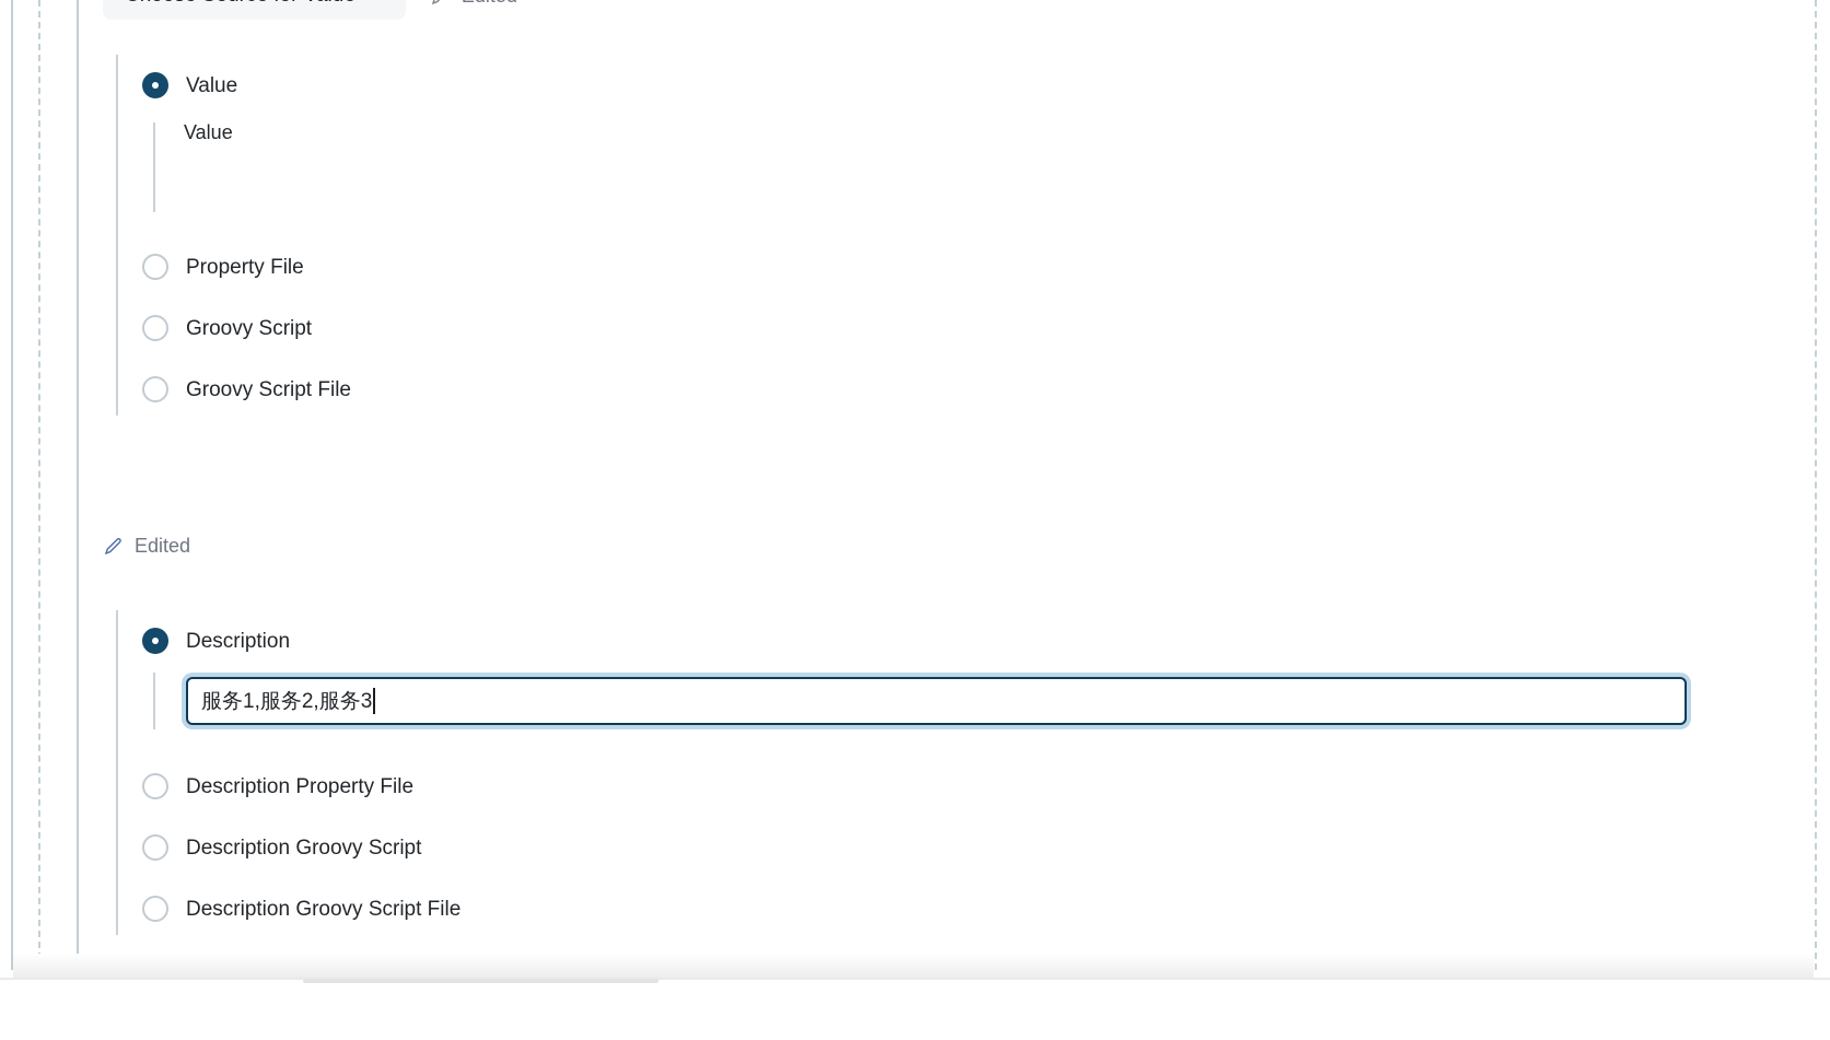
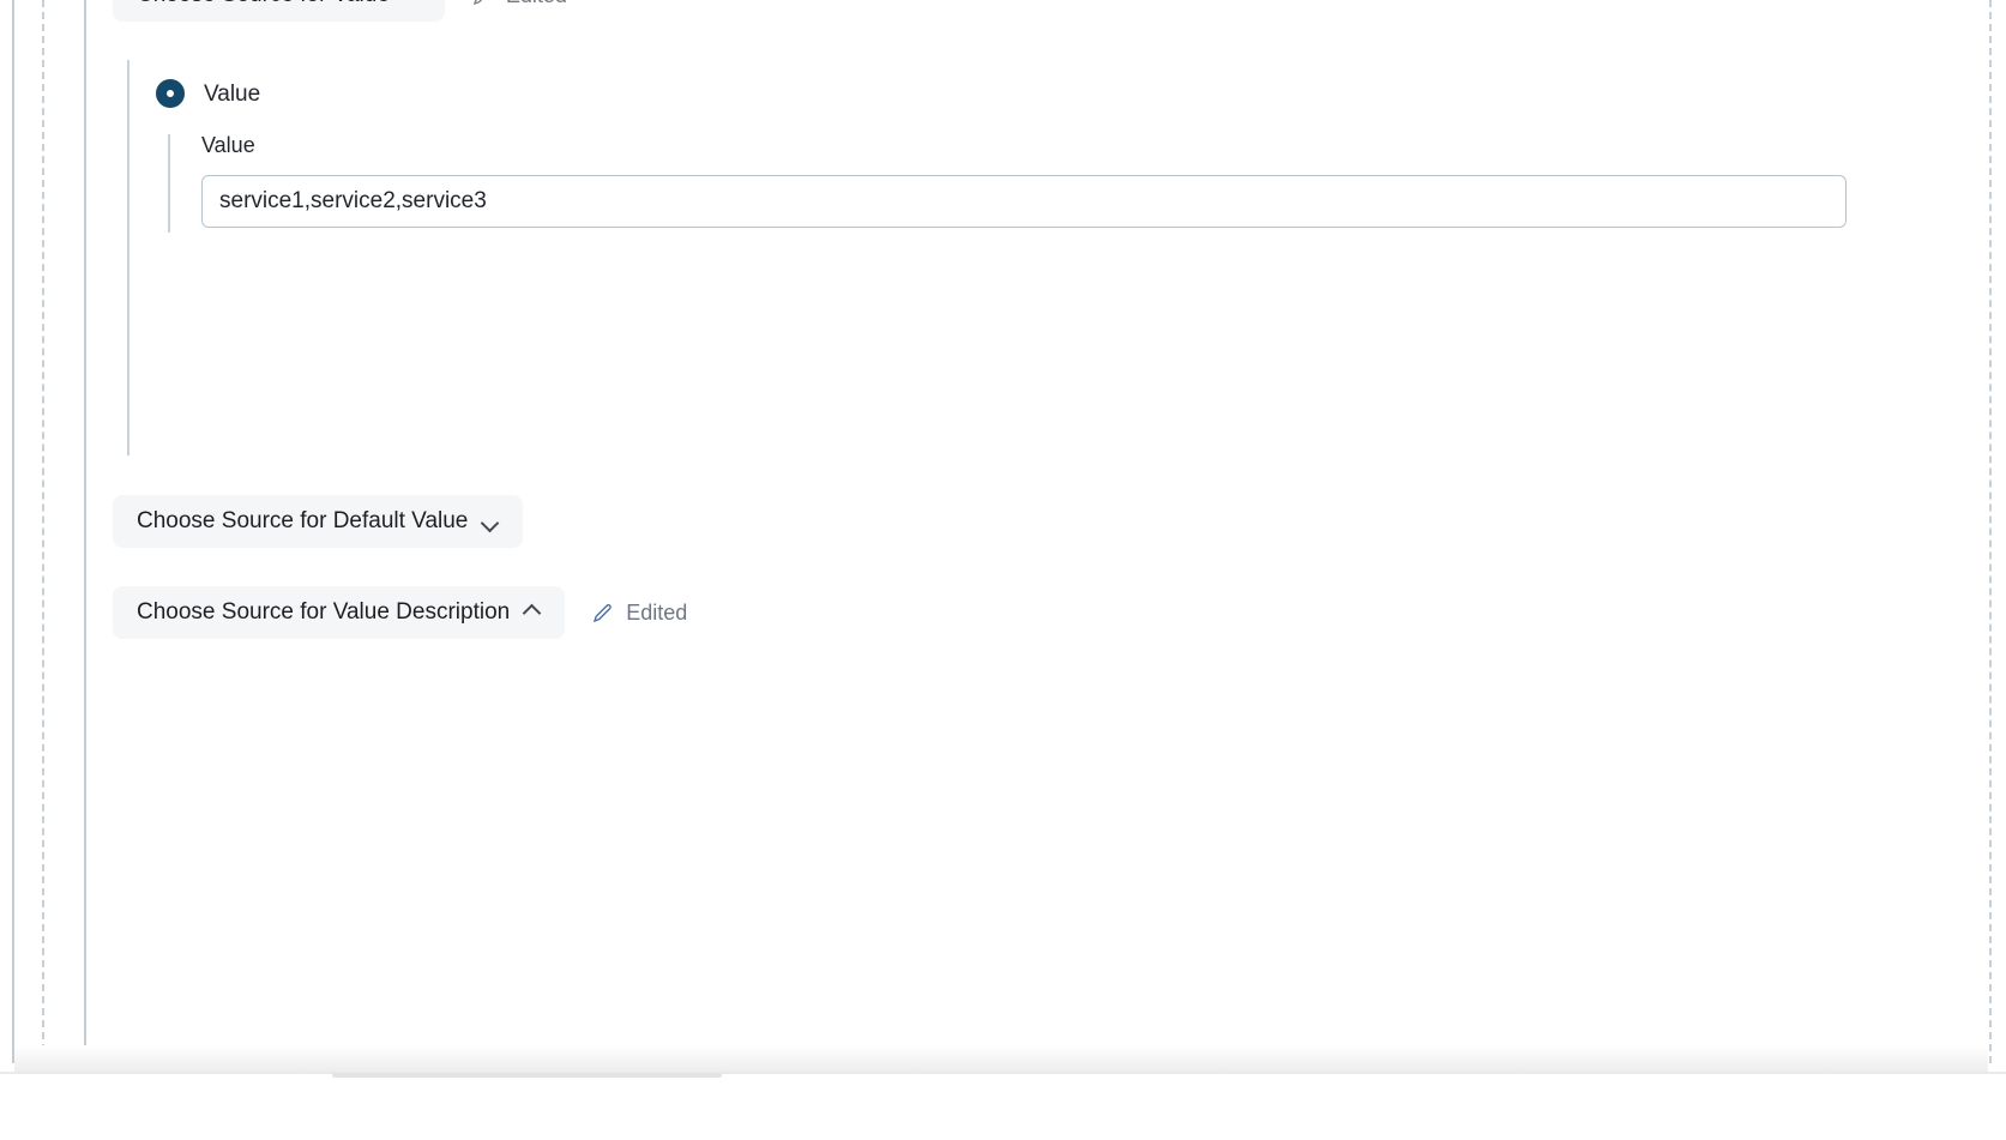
  Value
- Property File
- Groovy Script
- Groovy Script File
  Value
+ service1,service2,service3
+ Choose Source for Default Value
+ Choose Source for Value Description
  Edited
- Description
- Description Property File
- Description Groovy Script
- Description Groovy Script File
- 服务1,服务2,服务3
